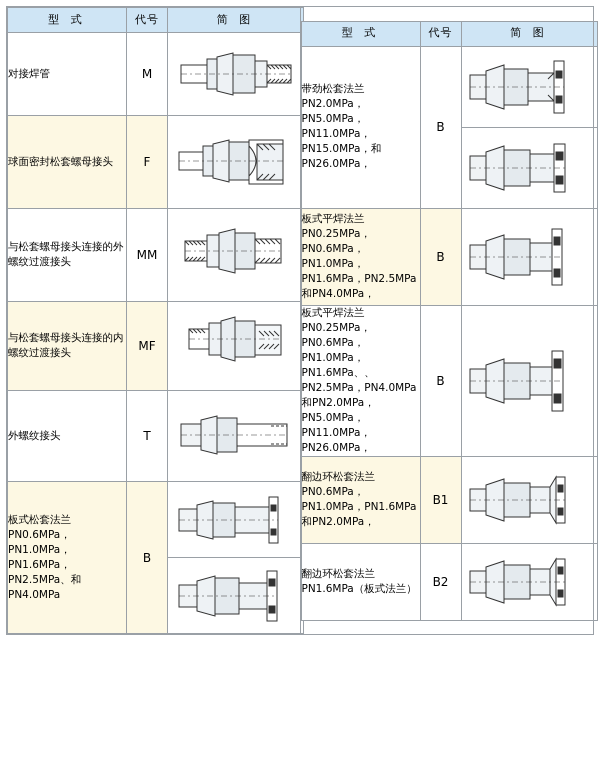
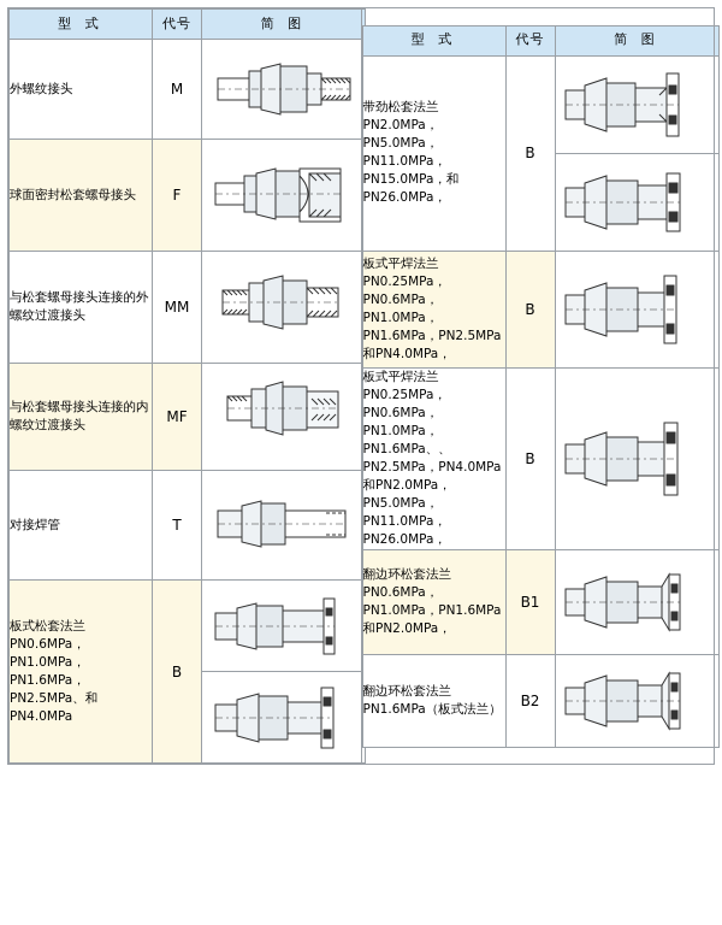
  型 式	代号	简 图
- 对接焊管	M
+ 外螺纹接头	M
  球面密封松套螺母接头	F
  与松套螺母接头连接的外螺纹过渡接头	MM
  与松套螺母接头连接的内螺纹过渡接头	MF
- 外螺纹接头	T
+ 对接焊管	T
  板式松套法兰 PN0.6MPa，PN1.0MPa，PN1.6MPa，PN2.5MPa、和PN4.0MPa	B
  型 式	代号	简 图
  带劲松套法兰 PN2.0MPa，PN5.0MPa，PN11.0MPa，PN15.0MPa，和PN26.0MPa，	B
  板式平焊法兰 PN0.25MPa，PN0.6MPa，PN1.0MPa，PN1.6MPa，PN2.5MPa和PN4.0MPa，	B
  板式平焊法兰 PN0.25MPa，PN0.6MPa，PN1.0MPa，PN1.6MPa、、PN2.5MPa，PN4.0MPa和PN2.0MPa，PN5.0MPa，PN11.0MPa，PN26.0MPa，	B
  翻边环松套法兰 PN0.6MPa，PN1.0MPa，PN1.6MPa和PN2.0MPa，	B1
  翻边环松套法兰 PN1.6MPa（板式法兰）	B2
